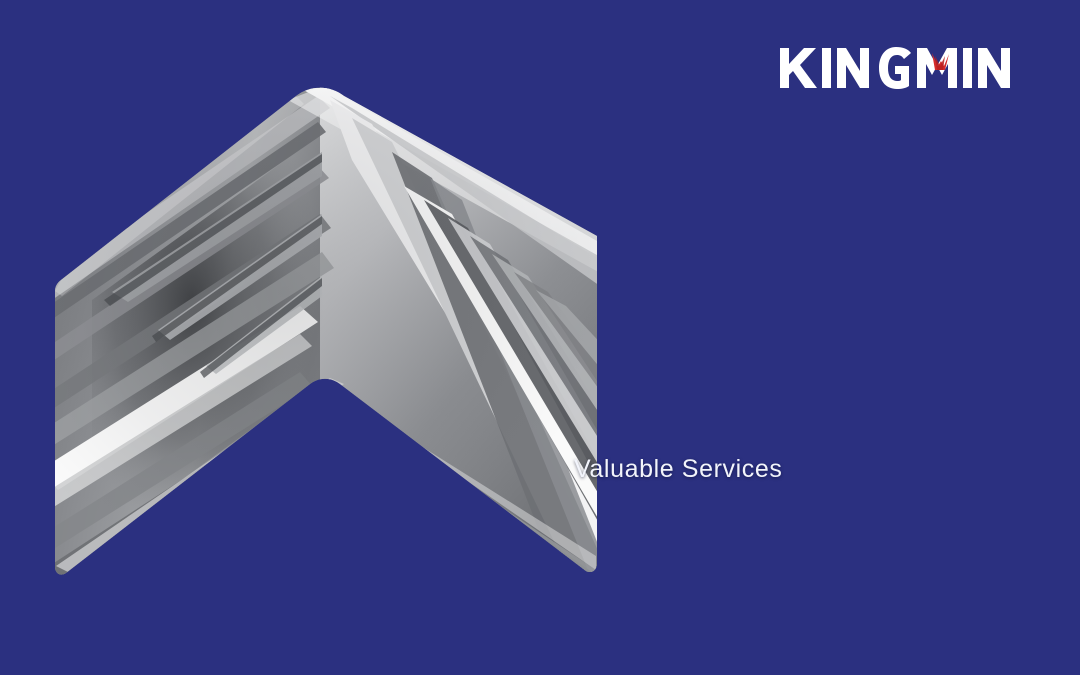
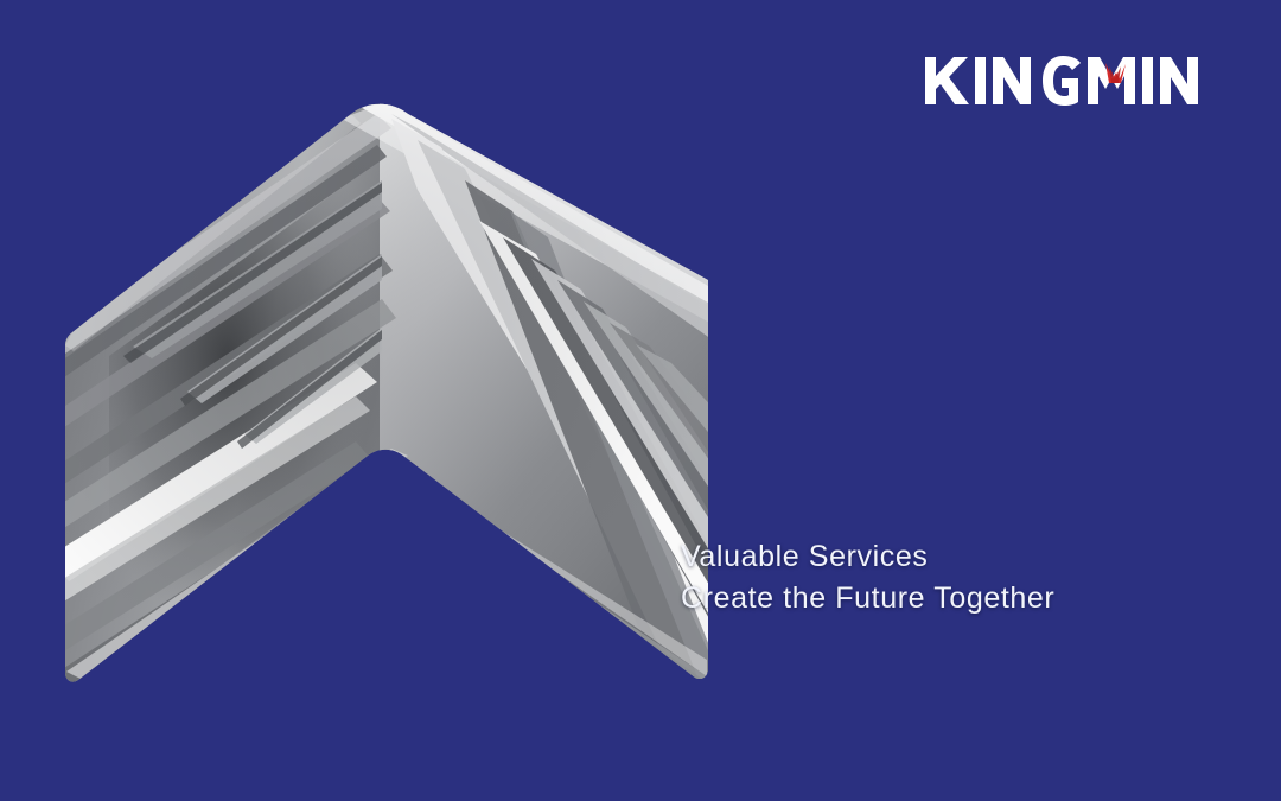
  Valuable Services
+ Create the Future Together
